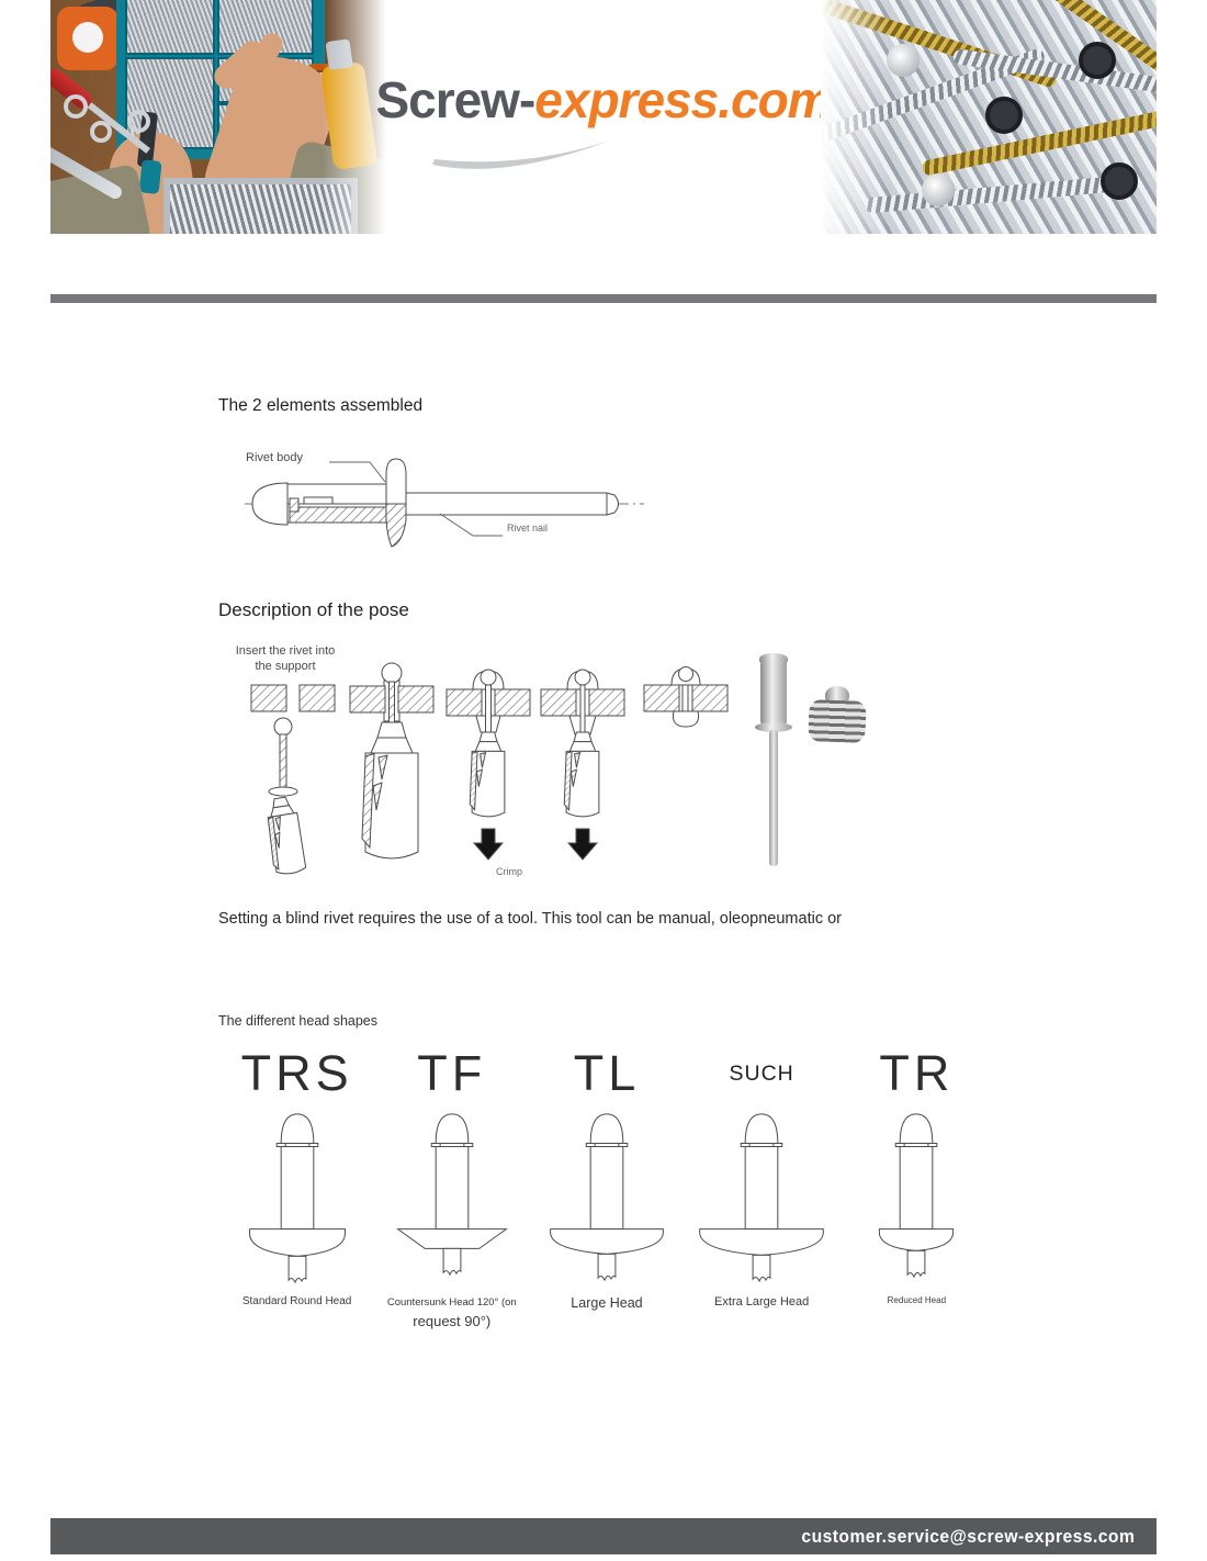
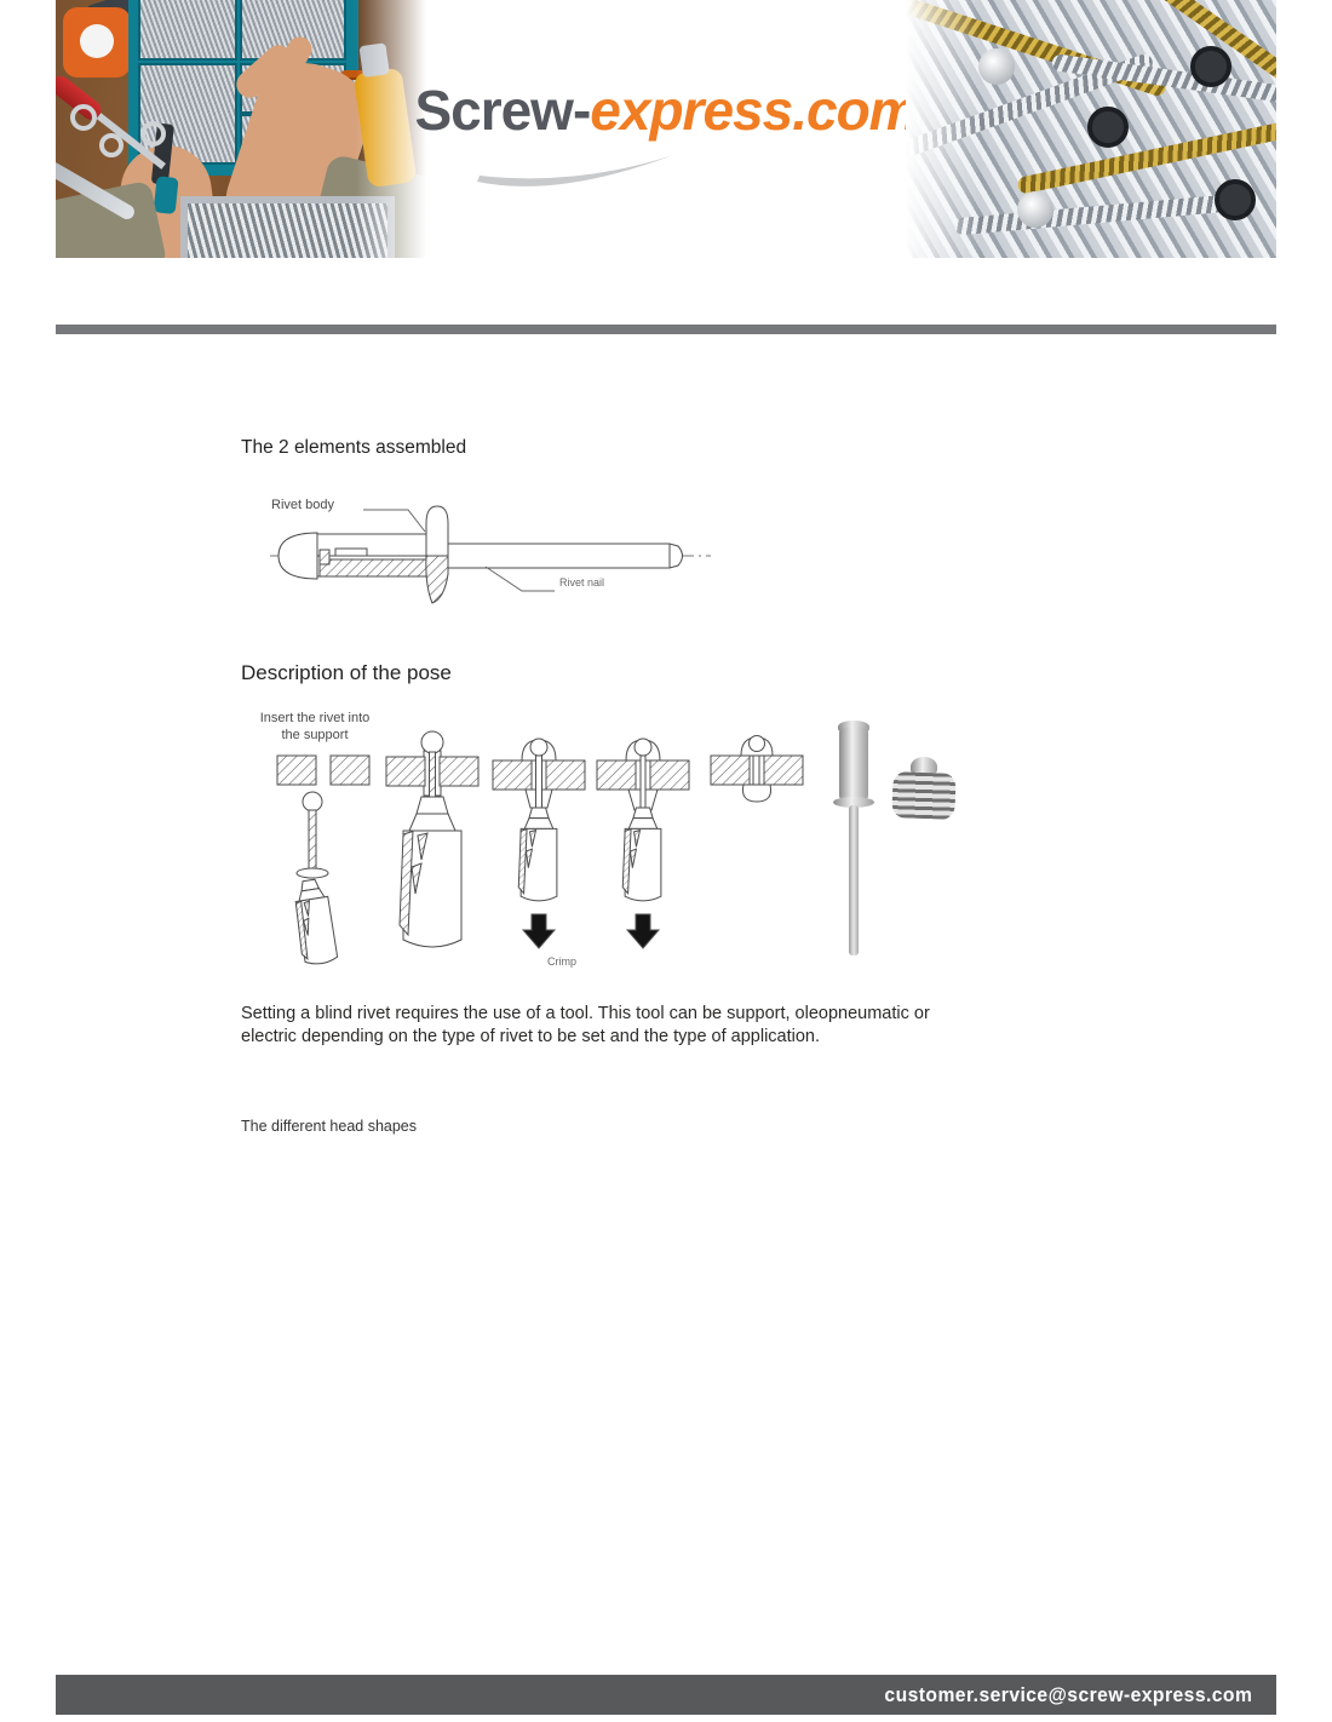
  Screw-express.com
  The 2 elements assembled
  Rivet body
  Rivet nail
  Description of the pose
  Insert the rivet into
  the support
  Crimp
- Setting a blind rivet requires the use of a tool. This tool can be manual, oleopneumatic or
+ Setting a blind rivet requires the use of a tool. This tool can be support, oleopneumatic or
+ electric depending on the type of rivet to be set and the type of application.
  The different head shapes
- TRS
- Standard Round Head
- TF
- Countersunk Head 120° (on
- request 90°)
- TL
- Large Head
- SUCH
- Extra Large Head
- TR
- Reduced Head
  customer.service@screw-express.com
